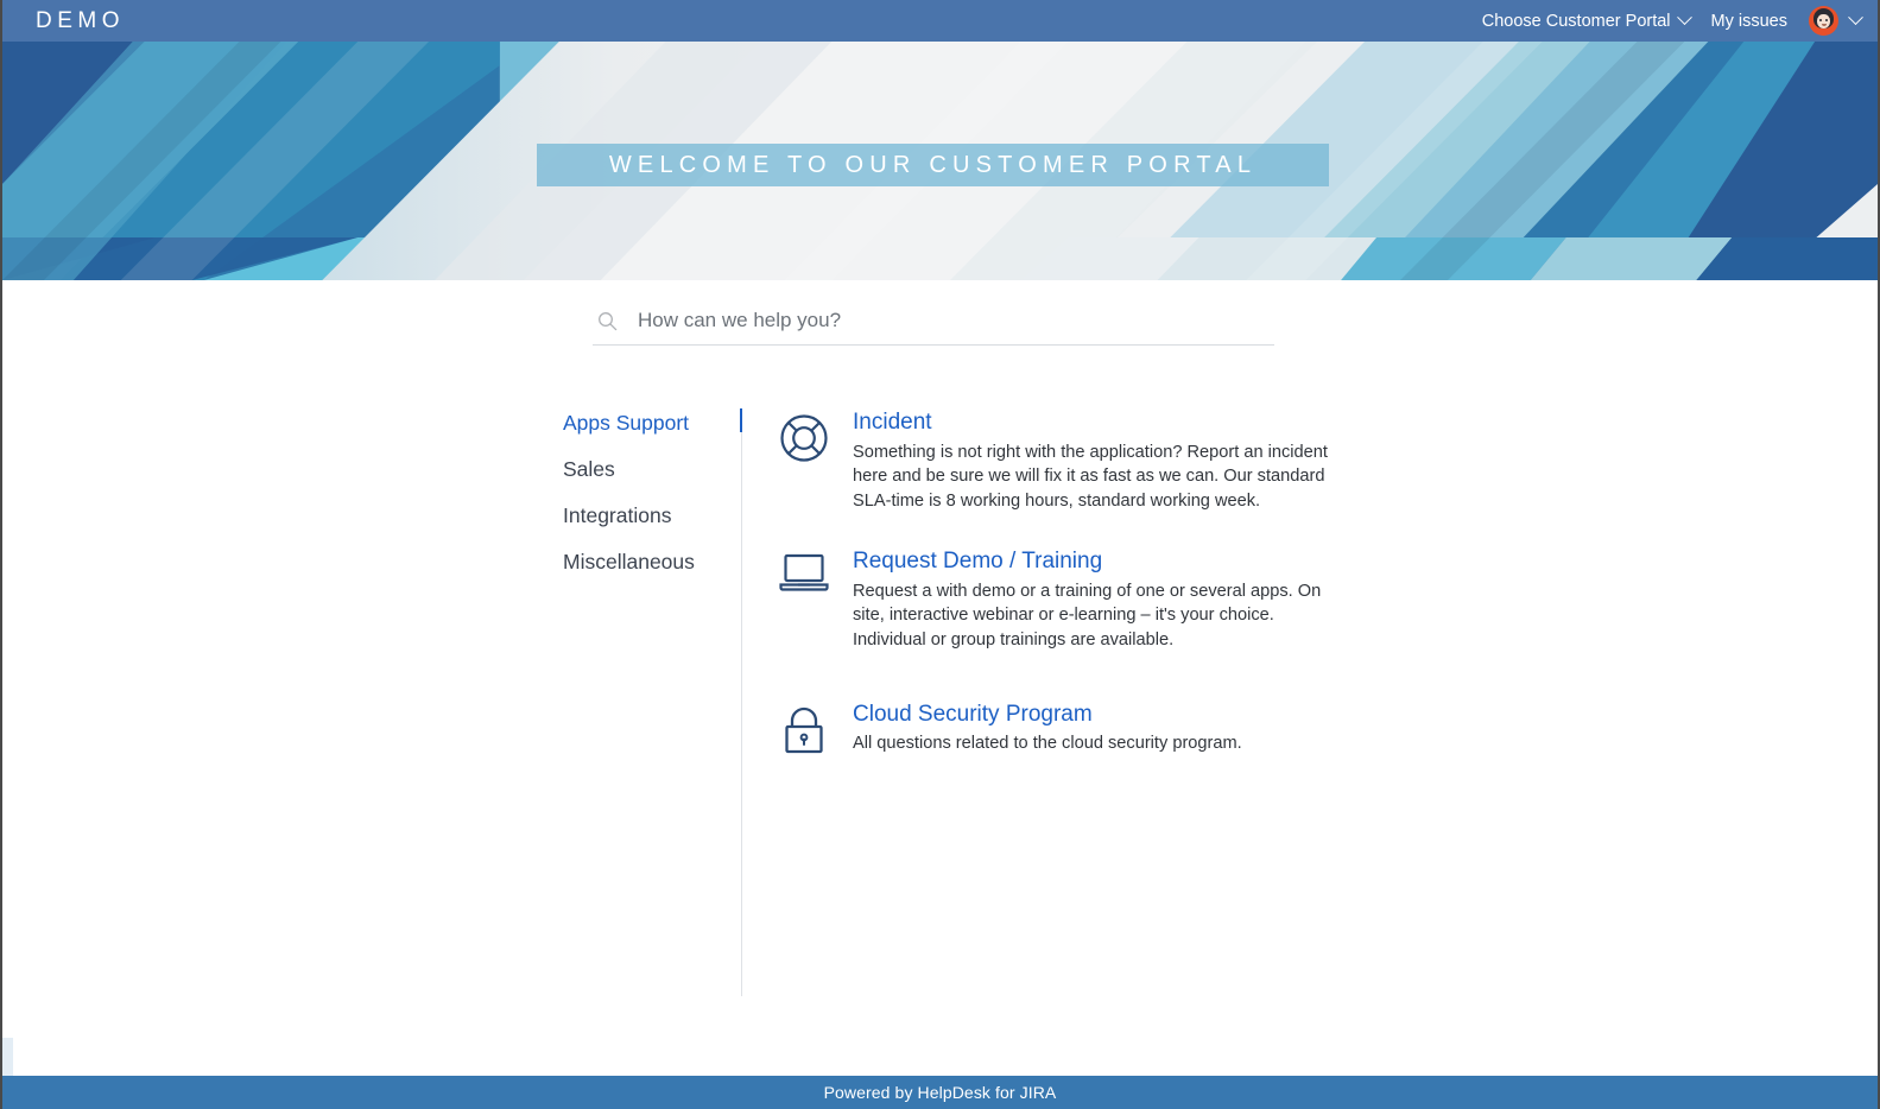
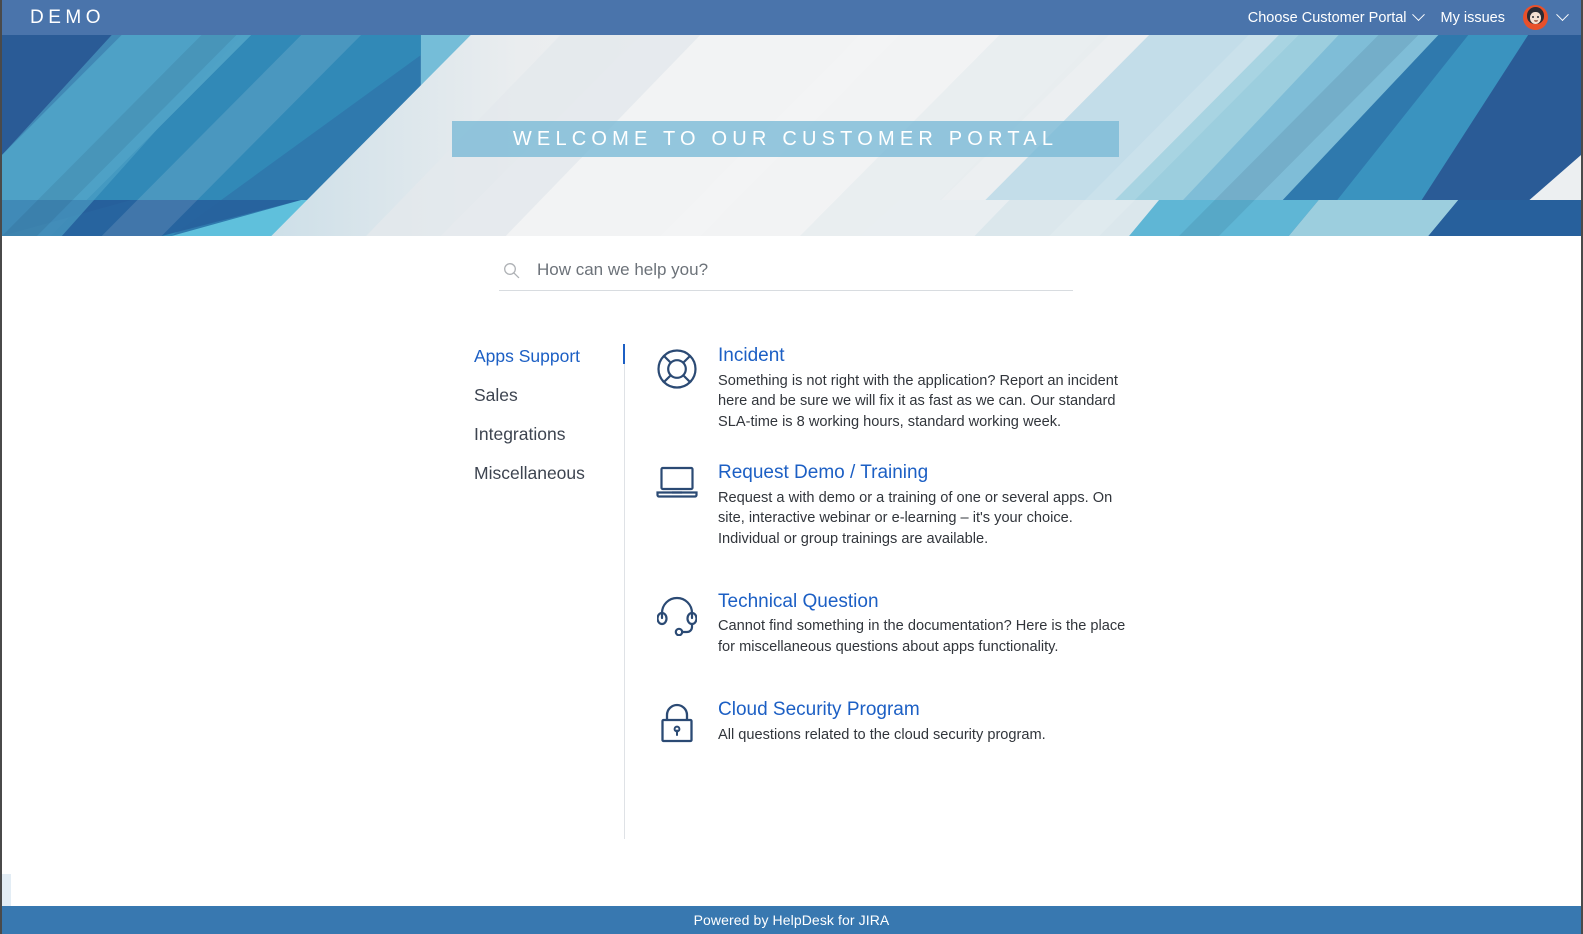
  DEMO
  Choose Customer Portal
  My issues
  WELCOME TO OUR CUSTOMER PORTAL
  How can we help you?
  Apps Support
  Sales
  Integrations
  Miscellaneous
  Incident
  Something is not right with the application? Report an incident here and be sure we will fix it as fast as we can. Our standard SLA-time is 8 working hours, standard working week.
  Request Demo / Training
  Request a with demo or a training of one or several apps. On site, interactive webinar or e-learning – it's your choice. Individual or group trainings are available.
+ Technical Question
+ Cannot find something in the documentation? Here is the place for miscellaneous questions about apps functionality.
  Cloud Security Program
  All questions related to the cloud security program.
  Powered by HelpDesk for JIRA
